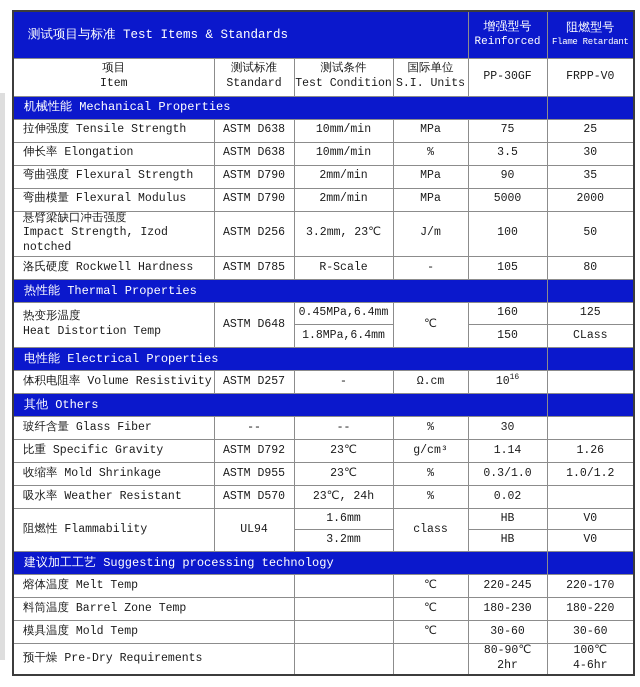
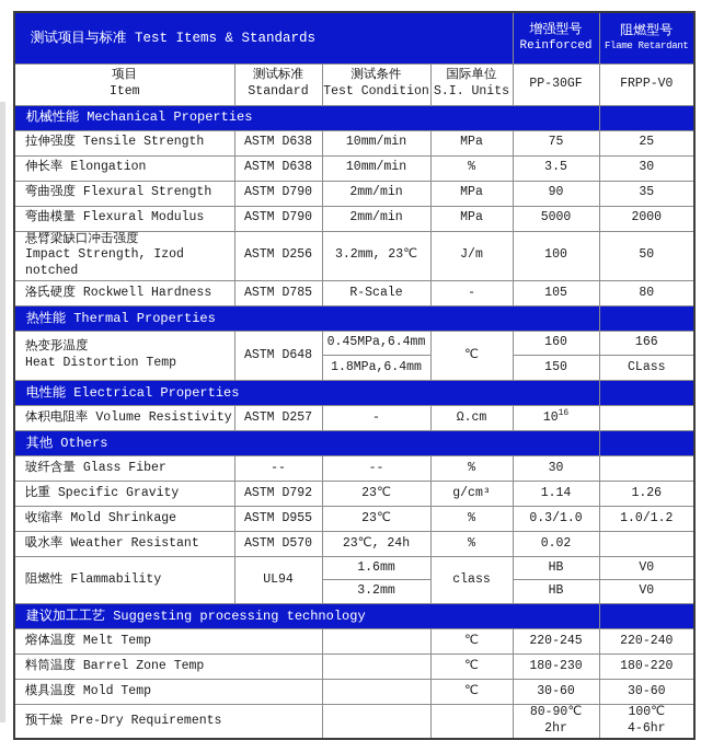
  测试项目与标准 Test Items & Standards	增强型号 Reinforced	阻燃型号 Flame Retardant
  项目 Item	测试标准 Standard	测试条件 Test Condition	国际单位 S.I. Units	PP-30GF	FRPP-V0
  机械性能 Mechanical Properties
  拉伸强度 Tensile Strength	ASTM D638	10mm/min	MPa	75	25
  伸长率 Elongation	ASTM D638	10mm/min	%	3.5	30
  弯曲强度 Flexural Strength	ASTM D790	2mm/min	MPa	90	35
  弯曲模量 Flexural Modulus	ASTM D790	2mm/min	MPa	5000	2000
  悬臂梁缺口冲击强度 Impact Strength, Izod notched	ASTM D256	3.2mm, 23℃	J/m	100	50
  洛氏硬度 Rockwell Hardness	ASTM D785	R-Scale	-	105	80
  热性能 Thermal Properties
- 热变形温度 Heat Distortion Temp	ASTM D648	0.45MPa,6.4mm	℃	160	125
+ 热变形温度 Heat Distortion Temp	ASTM D648	0.45MPa,6.4mm	℃	160	166
  1.8MPa,6.4mm	150	CLass
  电性能 Electrical Properties
  体积电阻率 Volume Resistivity	ASTM D257	-	Ω.cm	1016
  其他 Others
  玻纤含量 Glass Fiber	--	--	%	30
  比重 Specific Gravity	ASTM D792	23℃	g/cm³	1.14	1.26
  收缩率 Mold Shrinkage	ASTM D955	23℃	%	0.3/1.0	1.0/1.2
  吸水率 Weather Resistant	ASTM D570	23℃, 24h	%	0.02
  阻燃性 Flammability	UL94	1.6mm	class	HB	V0
  3.2mm	HB	V0
  建议加工工艺 Suggesting processing technology
- 熔体温度 Melt Temp		℃	220-245	220-170
+ 熔体温度 Melt Temp		℃	220-245	220-240
  料筒温度 Barrel Zone Temp		℃	180-230	180-220
  模具温度 Mold Temp		℃	30-60	30-60
  预干燥 Pre-Dry Requirements			80-90℃ 2hr	100℃ 4-6hr
